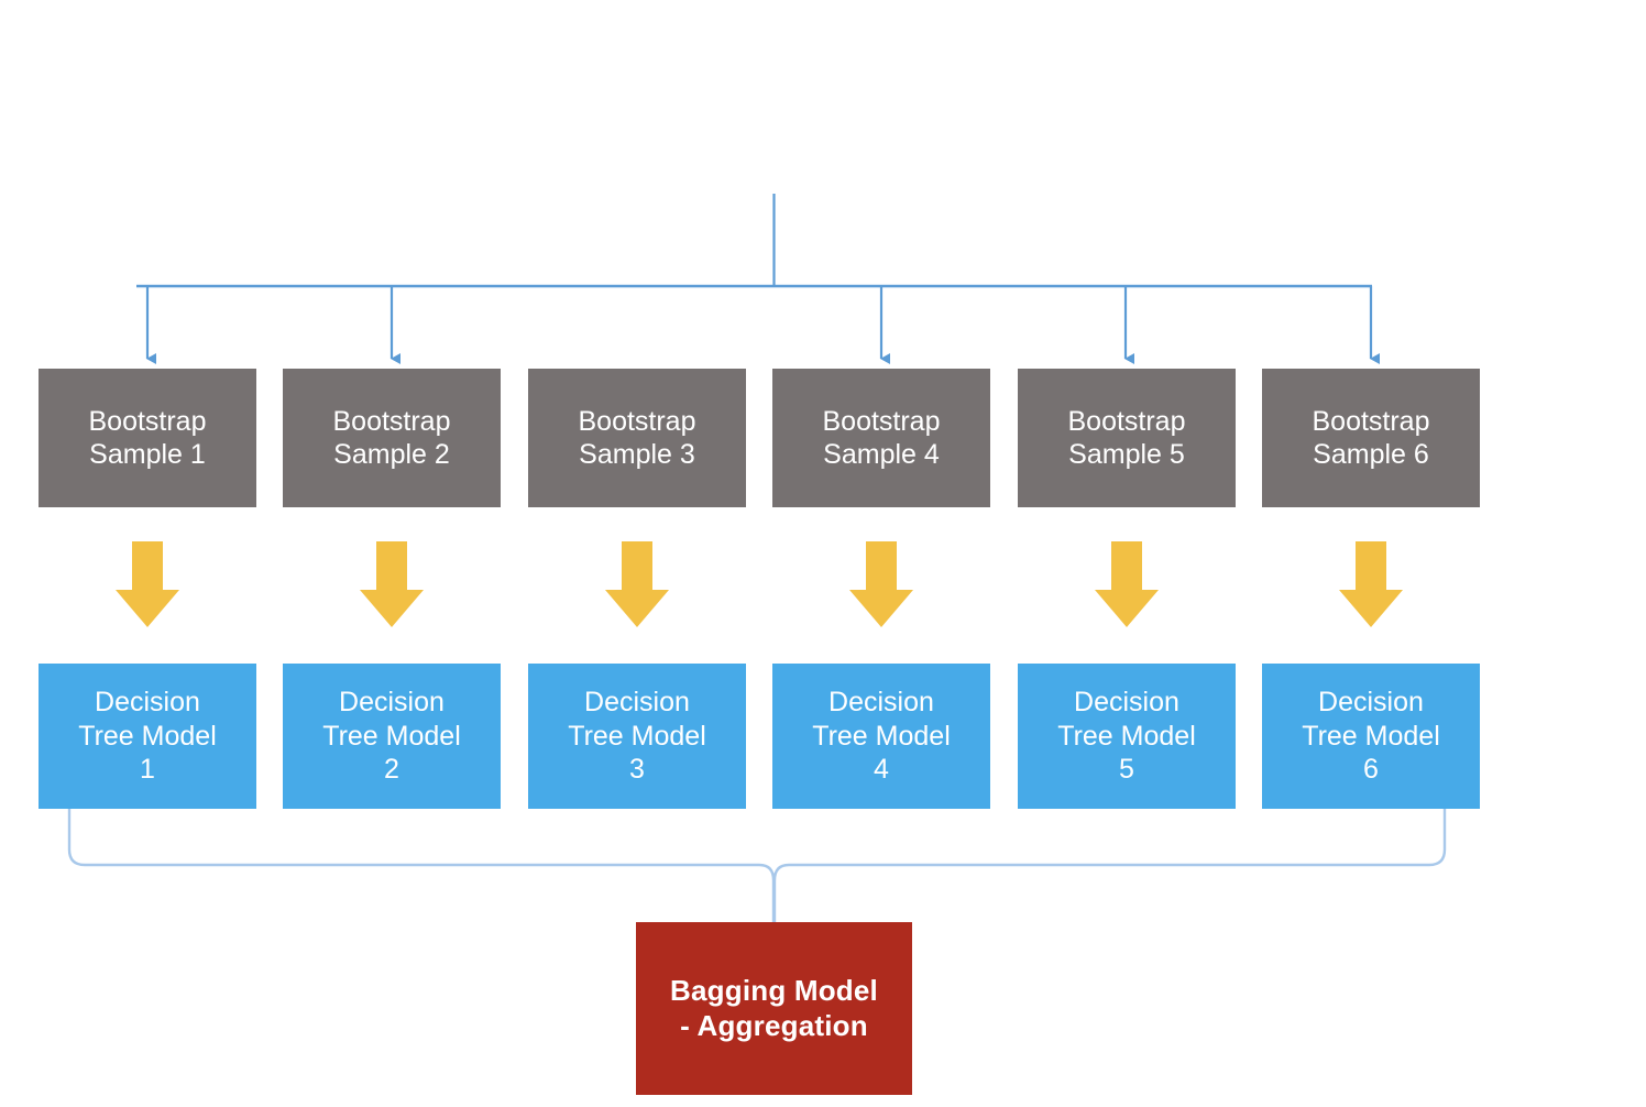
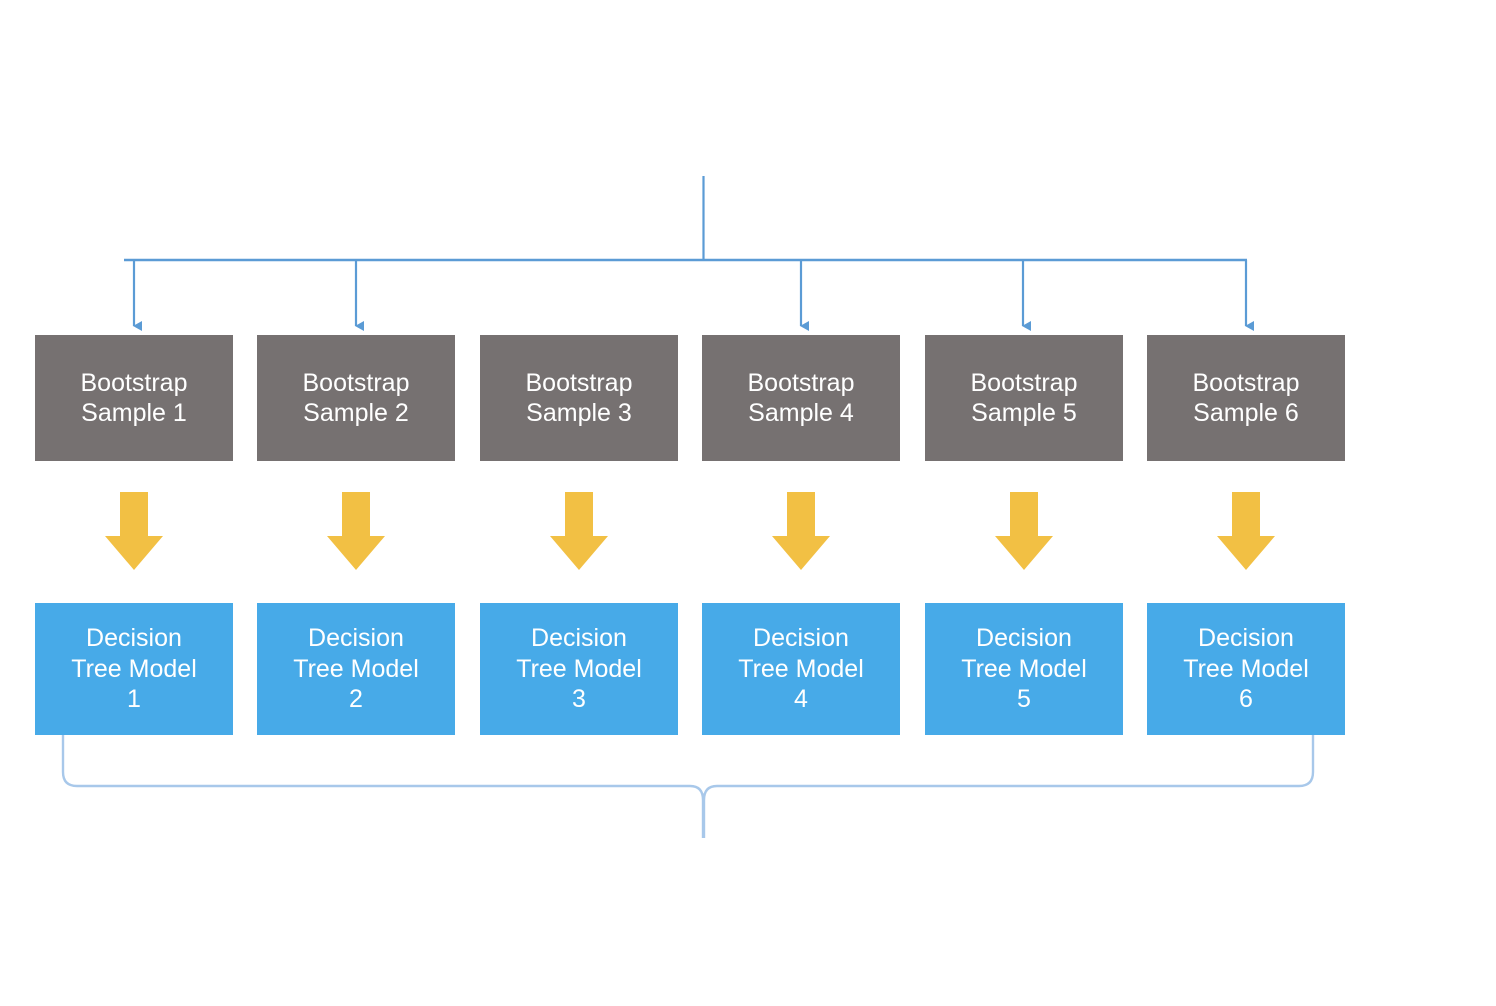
  Bootstrap
  Sample 1
  Bootstrap
  Sample 2
  Bootstrap
  Sample 3
  Bootstrap
  Sample 4
  Bootstrap
  Sample 5
  Bootstrap
  Sample 6
  Decision
  Tree Model
  1
  Decision
  Tree Model
  2
  Decision
  Tree Model
  3
  Decision
  Tree Model
  4
  Decision
  Tree Model
  5
  Decision
  Tree Model
  6
- Bagging Model
- - Aggregation
